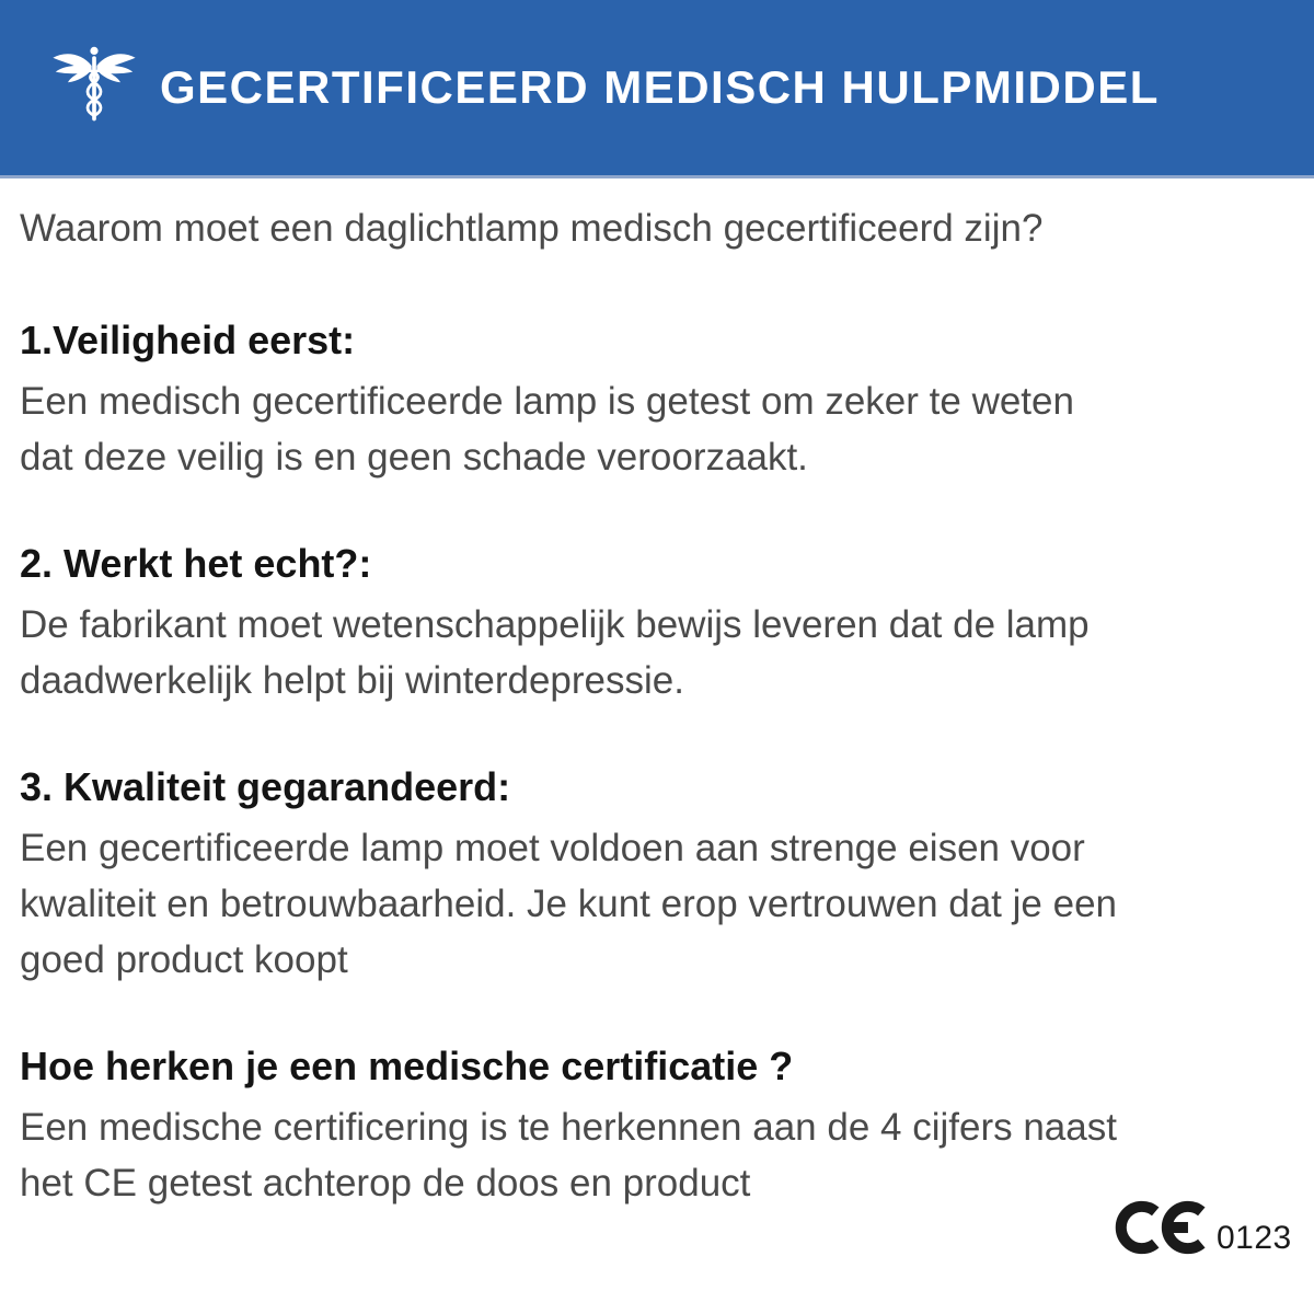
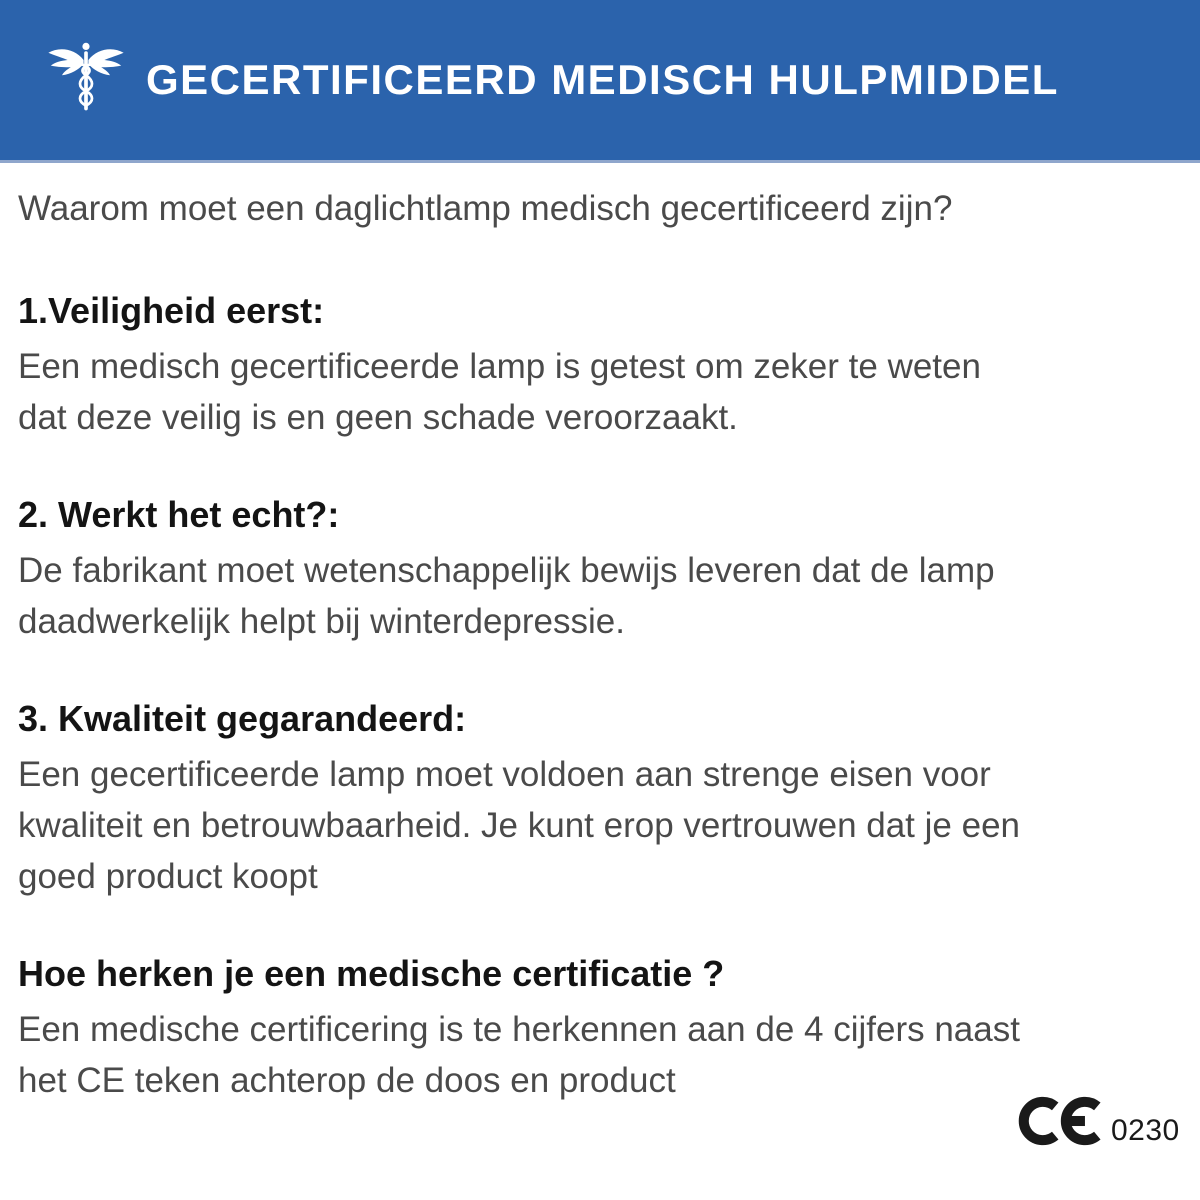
  GECERTIFICEERD MEDISCH HULPMIDDEL
  Waarom moet een daglichtlamp medisch gecertificeerd zijn?
  1.Veiligheid eerst:
  Een medisch gecertificeerde lamp is getest om zeker te weten
  dat deze veilig is en geen schade veroorzaakt.
  2. Werkt het echt?:
  De fabrikant moet wetenschappelijk bewijs leveren dat de lamp
  daadwerkelijk helpt bij winterdepressie.
  3. Kwaliteit gegarandeerd:
  Een gecertificeerde lamp moet voldoen aan strenge eisen voor
  kwaliteit en betrouwbaarheid. Je kunt erop vertrouwen dat je een
  goed product koopt
  Hoe herken je een medische certificatie ?
  Een medische certificering is te herkennen aan de 4 cijfers naast
- het CE getest achterop de doos en product
+ het CE teken achterop de doos en product
- 0123
+ 0230
